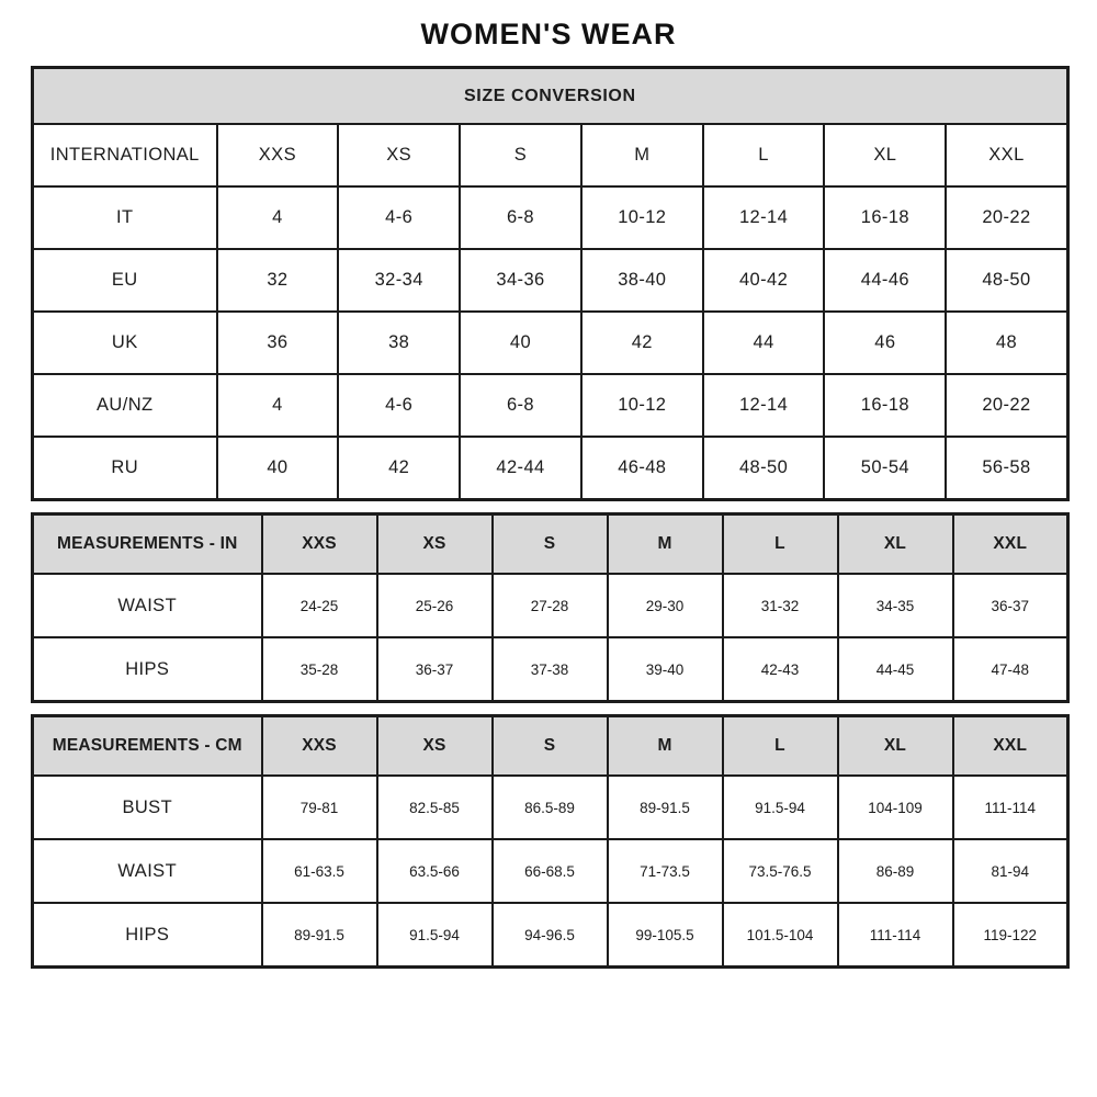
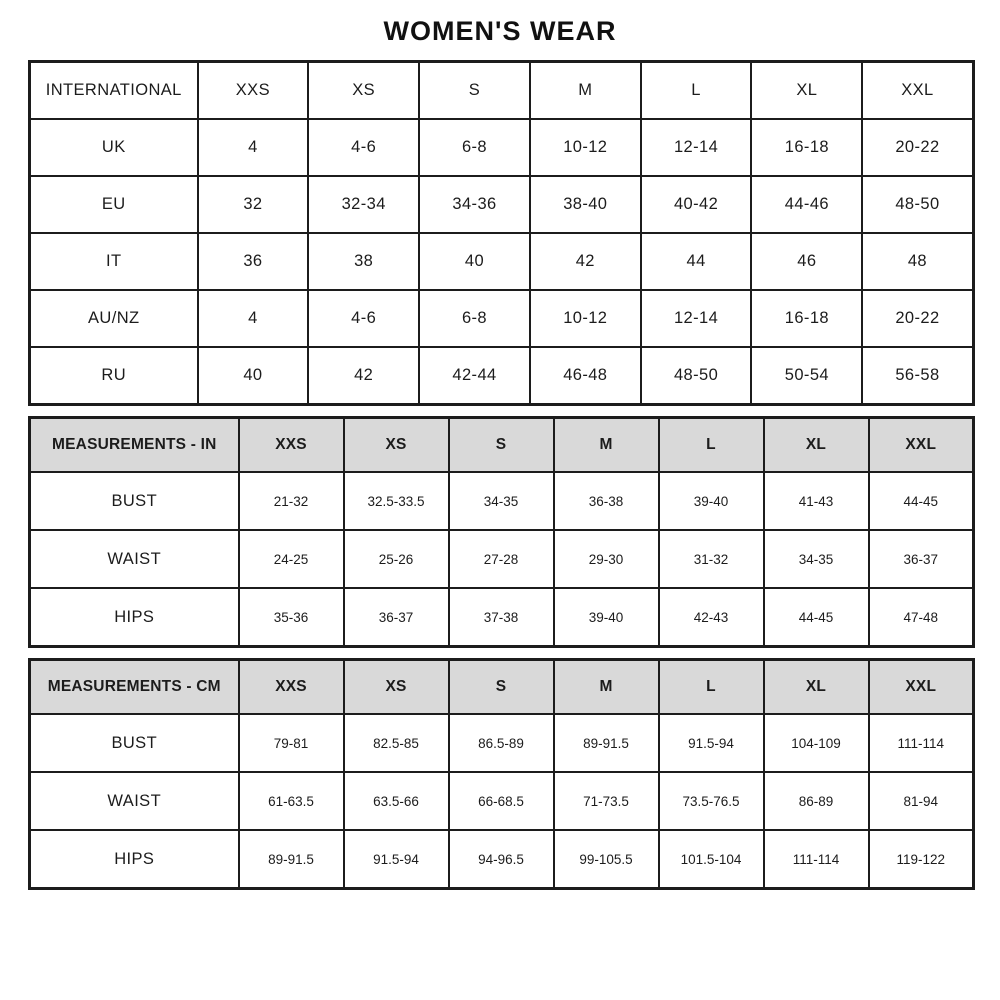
  WOMEN'S WEAR
- SIZE CONVERSION
  INTERNATIONAL	XXS	XS	S	M	L	XL	XXL
- IT	4	4-6	6-8	10-12	12-14	16-18	20-22
+ UK	4	4-6	6-8	10-12	12-14	16-18	20-22
  EU	32	32-34	34-36	38-40	40-42	44-46	48-50
- UK	36	38	40	42	44	46	48
+ IT	36	38	40	42	44	46	48
  AU/NZ	4	4-6	6-8	10-12	12-14	16-18	20-22
  RU	40	42	42-44	46-48	48-50	50-54	56-58
  MEASUREMENTS - IN	XXS	XS	S	M	L	XL	XXL
+ BUST	21-32	32.5-33.5	34-35	36-38	39-40	41-43	44-45
  WAIST	24-25	25-26	27-28	29-30	31-32	34-35	36-37
- HIPS	35-28	36-37	37-38	39-40	42-43	44-45	47-48
+ HIPS	35-36	36-37	37-38	39-40	42-43	44-45	47-48
  MEASUREMENTS - CM	XXS	XS	S	M	L	XL	XXL
  BUST	79-81	82.5-85	86.5-89	89-91.5	91.5-94	104-109	111-114
  WAIST	61-63.5	63.5-66	66-68.5	71-73.5	73.5-76.5	86-89	81-94
  HIPS	89-91.5	91.5-94	94-96.5	99-105.5	101.5-104	111-114	119-122
